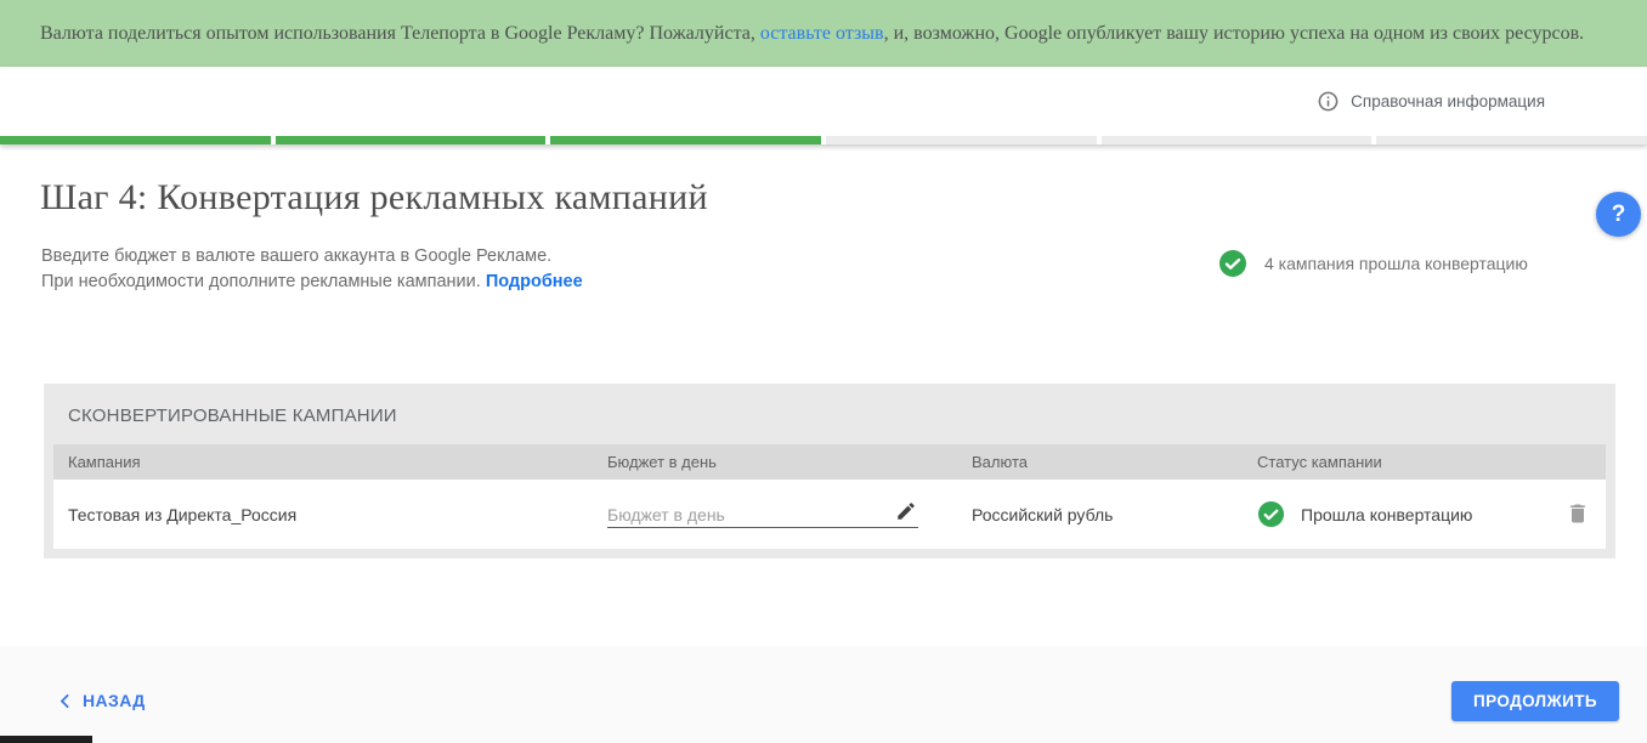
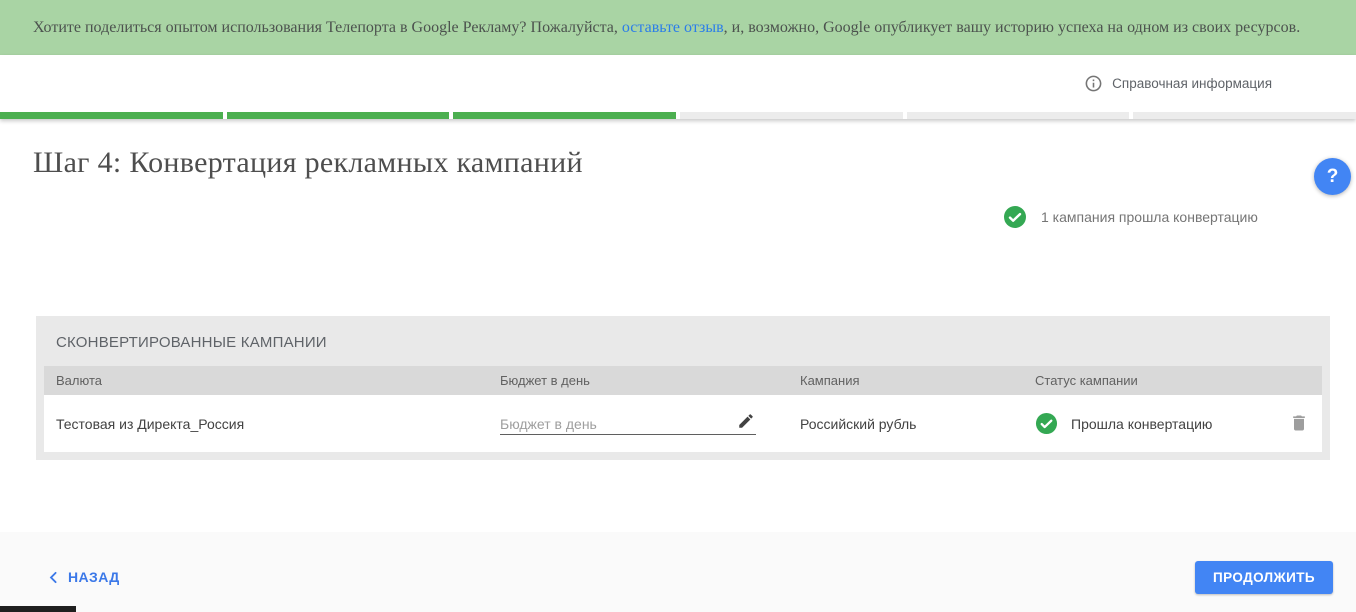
- Валюта поделиться опытом использования Телепорта в Google Рекламу? Пожалуйста, оставьте отзыв, и, возможно, Google опубликует вашу историю успеха на одном из своих ресурсов.
+ Хотите поделиться опытом использования Телепорта в Google Рекламу? Пожалуйста, оставьте отзыв, и, возможно, Google опубликует вашу историю успеха на одном из своих ресурсов.
  Справочная информация
  Шаг 4: Конвертация рекламных кампаний
- Введите бюджет в валюте вашего аккаунта в Google Рекламе.
- При необходимости дополните рекламные кампании. Подробнее
- 4 кампания прошла конвертацию
+ 1 кампания прошла конвертацию
  ?
  СКОНВЕРТИРОВАННЫЕ КАМПАНИИ
- Кампания
+ Валюта
  Бюджет в день
- Валюта
+ Кампания
  Статус кампании
  Тестовая из Директа_Россия
  Бюджет в день
  Российский рубль
  Прошла конвертацию
  НАЗАД
  ПРОДОЛЖИТЬ
